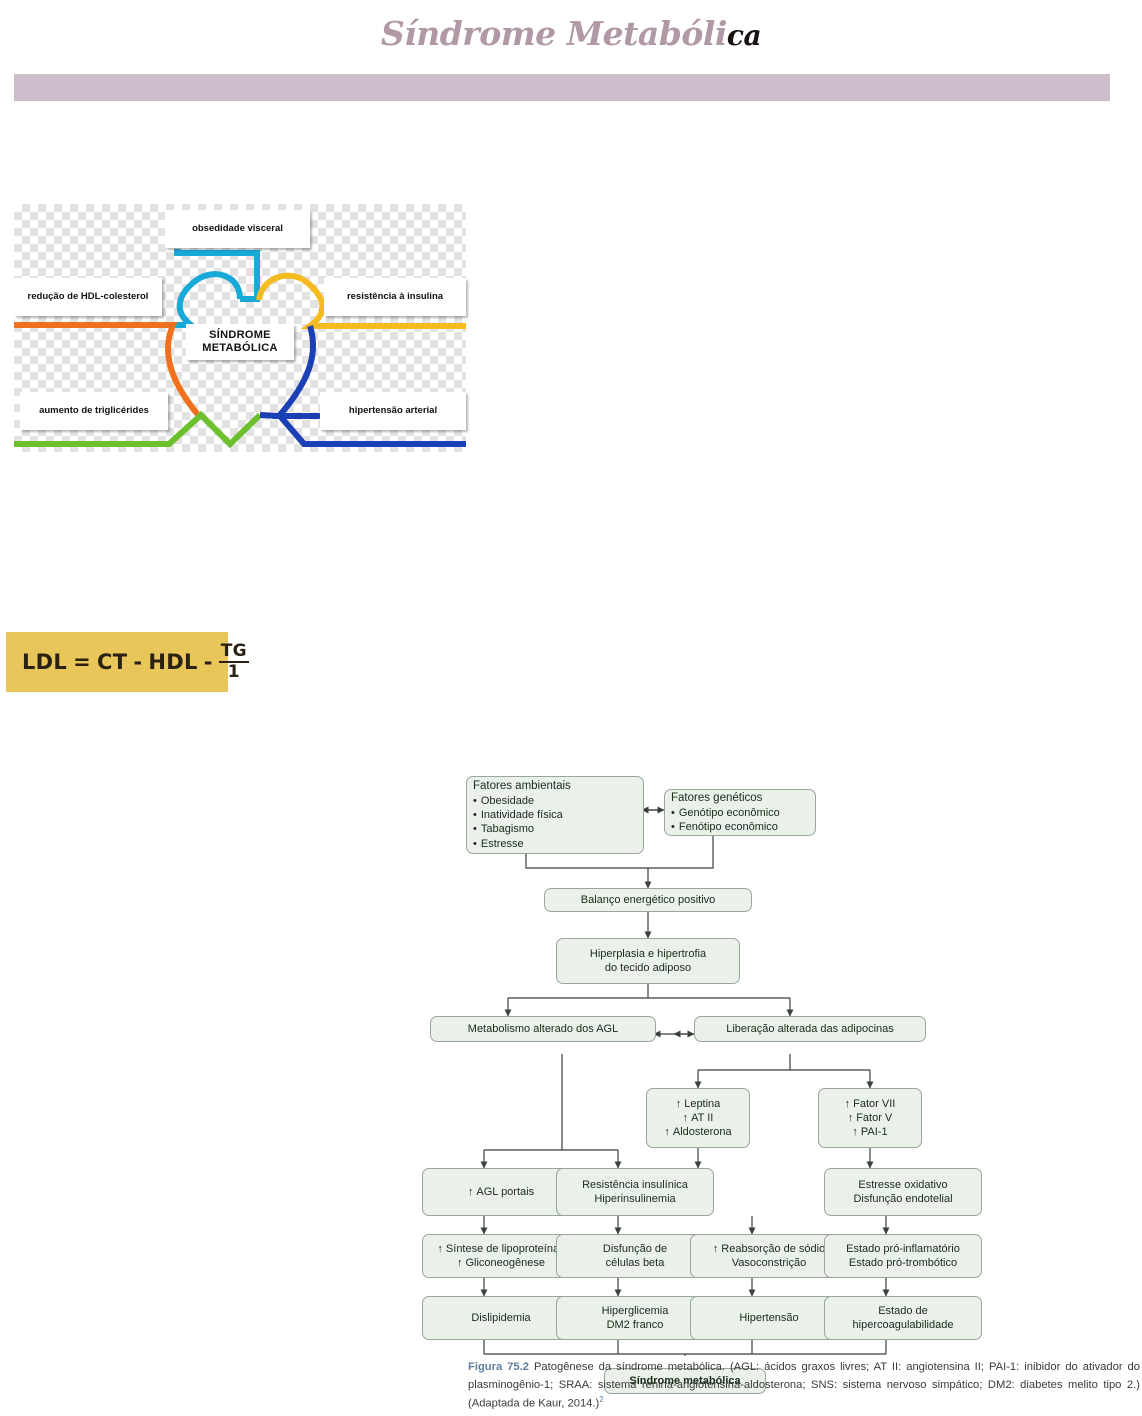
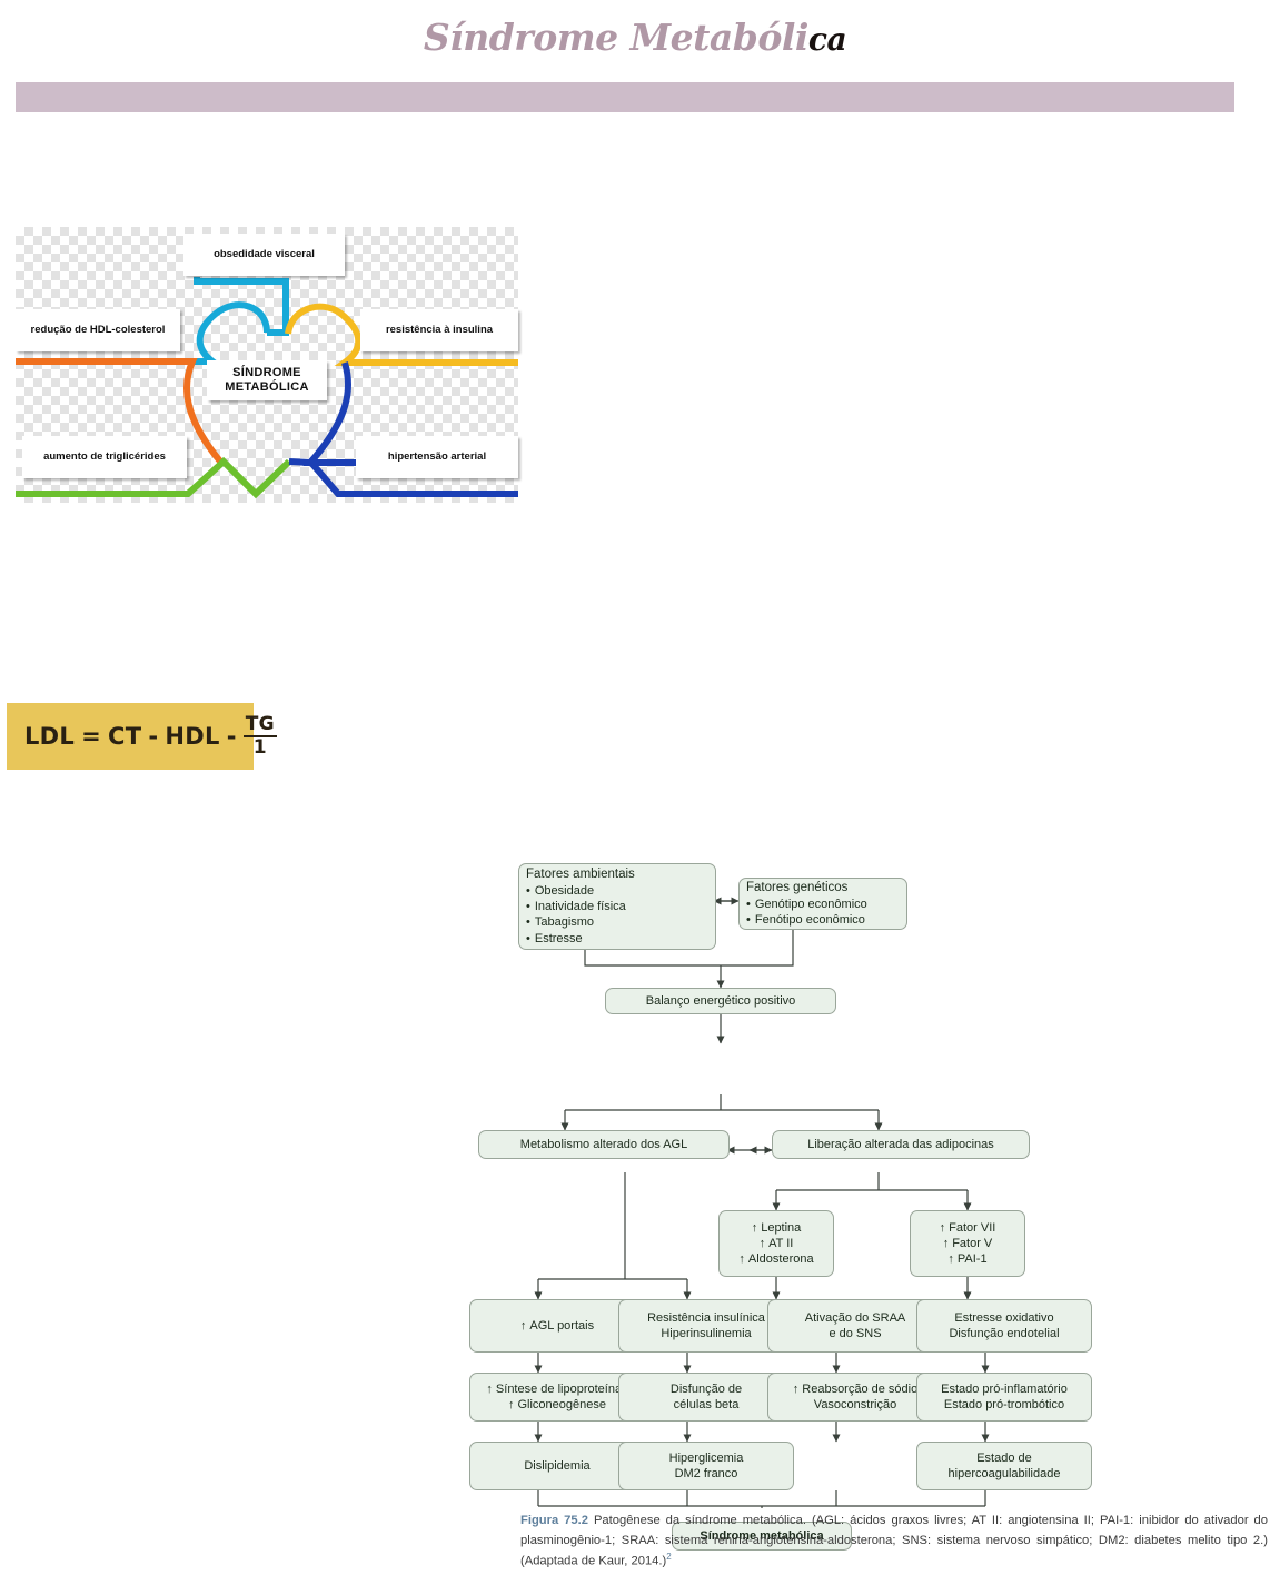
  Síndrome Metabólica
  obsedidade visceral
  redução de HDL-colesterol
  resistência à insulina
  aumento de triglicérides
  hipertensão arterial
  SÍNDROME
  METABÓLICA
  LDL
  =
  CT
  -
  HDL
  -
  TG
  1
  Fatores ambientais
  Obesidade
  Inatividade física
  Tabagismo
  Estresse
  Fatores genéticos
  Genótipo econômico
  Fenótipo econômico
  Balanço energético positivo
- Hiperplasia e hipertrofia
- do tecido adiposo
  Metabolismo alterado dos AGL
  Liberação alterada das adipocinas
  Leptina
  AT II
  Aldosterona
  Fator VII
  Fator V
  PAI-1
  AGL portais
  Resistência insulínica
  Hiperinsulinemia
+ Ativação do SRAA
+ e do SNS
  Estresse oxidativo
  Disfunção endotelial
  Síntese de lipoproteín
  Gliconeogênese
  Disfunção de
  células beta
  Reabsorção de sódio
  Vasoconstrição
  Estado pró-inflamatório
  Estado pró-trombótico
  Dislipidemia
  Hiperglicemia
  DM2 franco
- Hipertensão
  Estado de
  hipercoagulabilidade
  Síndrome metabólica
  Figura 75.2 Patogênese da síndrome metabólica. (AGL: ácidos graxos livres; AT II: angiotensina II; PAI-1: inibidor do ativador do plasminogênio-1; SRAA: sistema renina-angiotensina-aldosterona; SNS: sistema nervoso simpático; DM2: diabetes melito tipo 2.) (Adaptada de Kaur, 2014.)2
